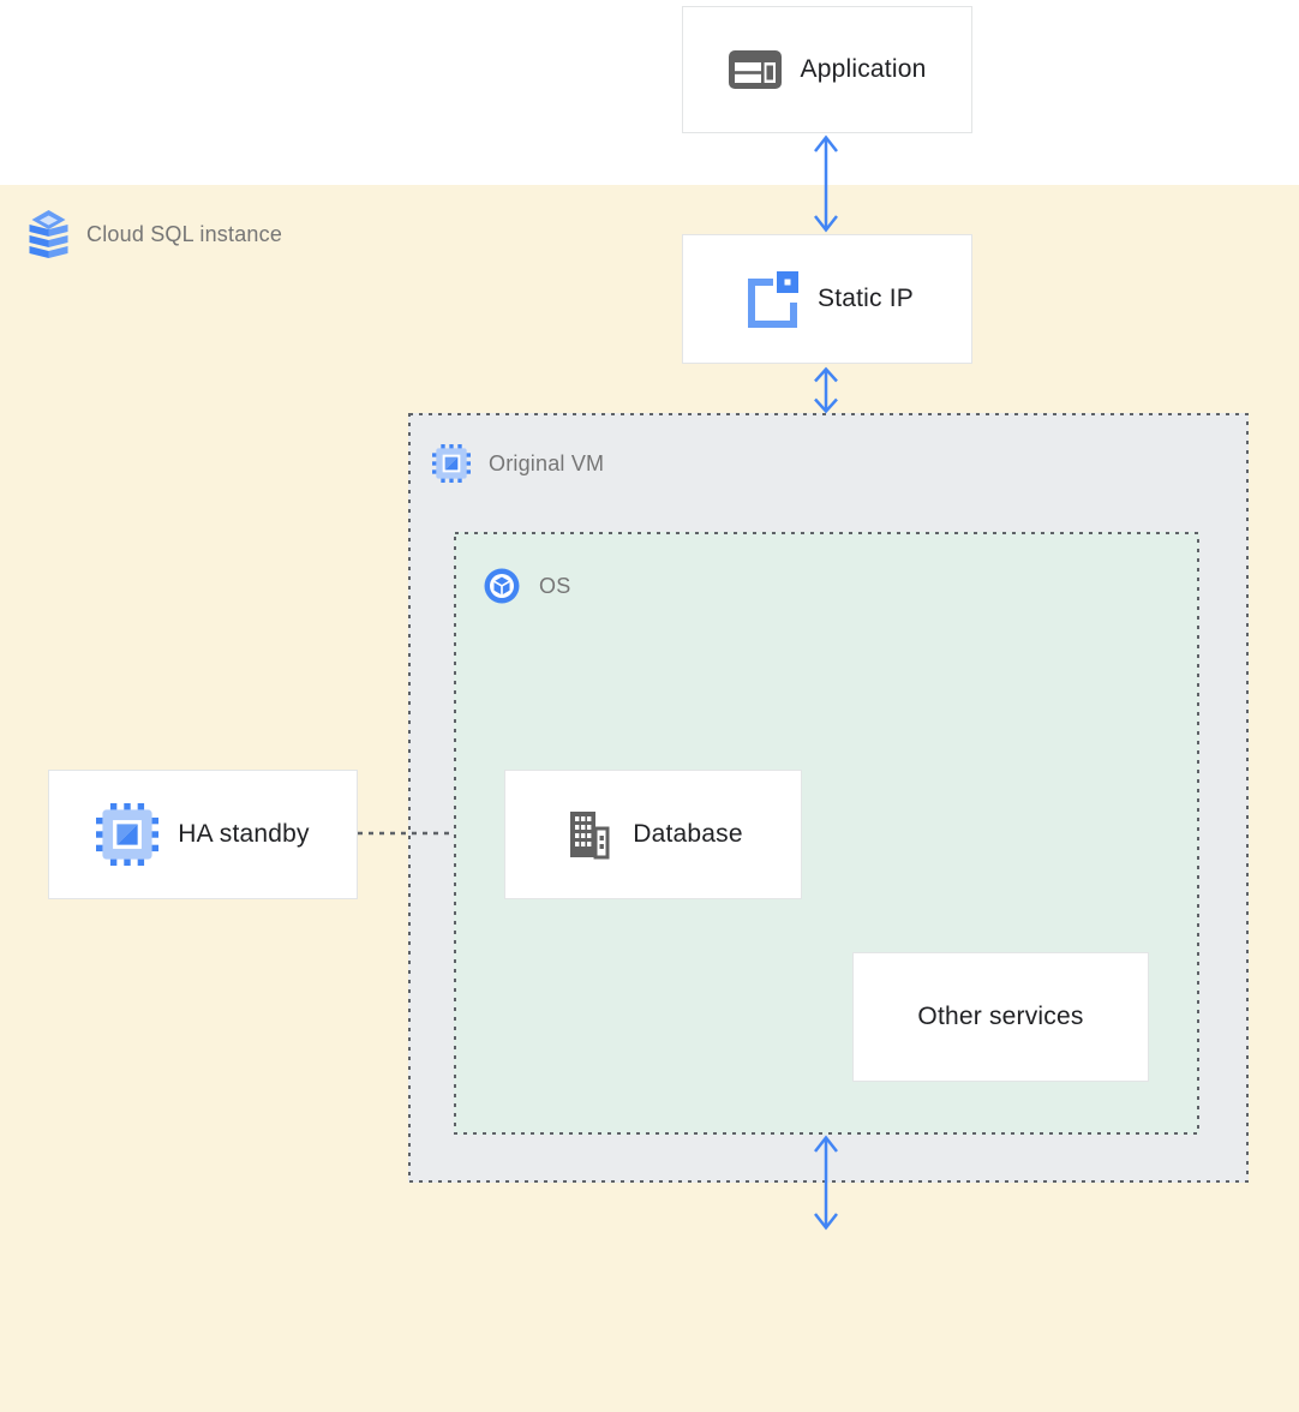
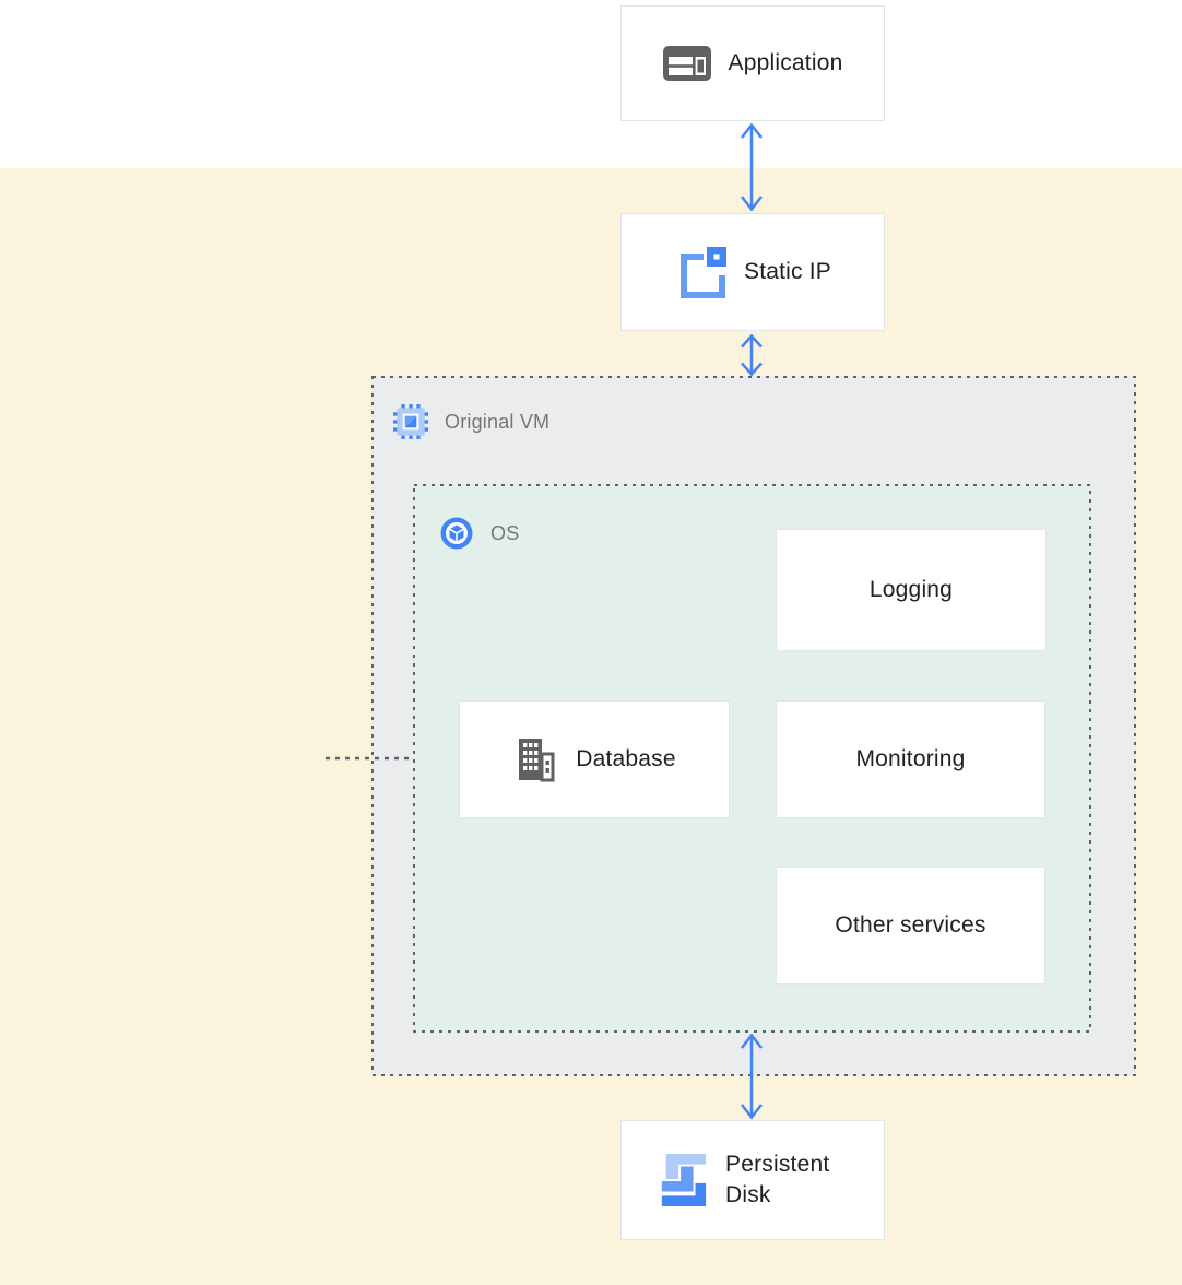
- Cloud SQL instance
  Original VM
  OS
  Application
  Static IP
- HA standby
  Database
+ Logging
+ Monitoring
  Other services
+ Persistent Disk
